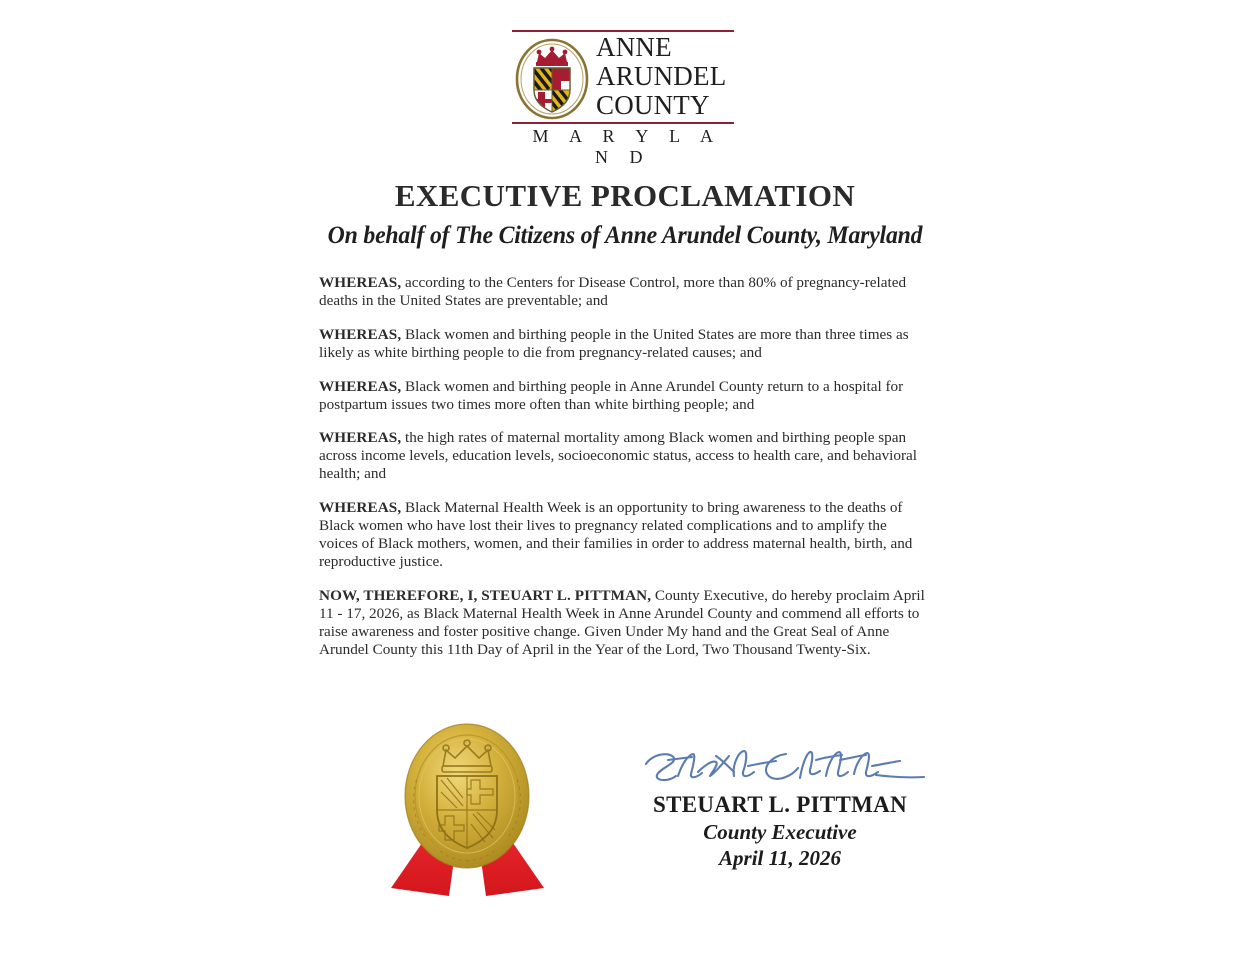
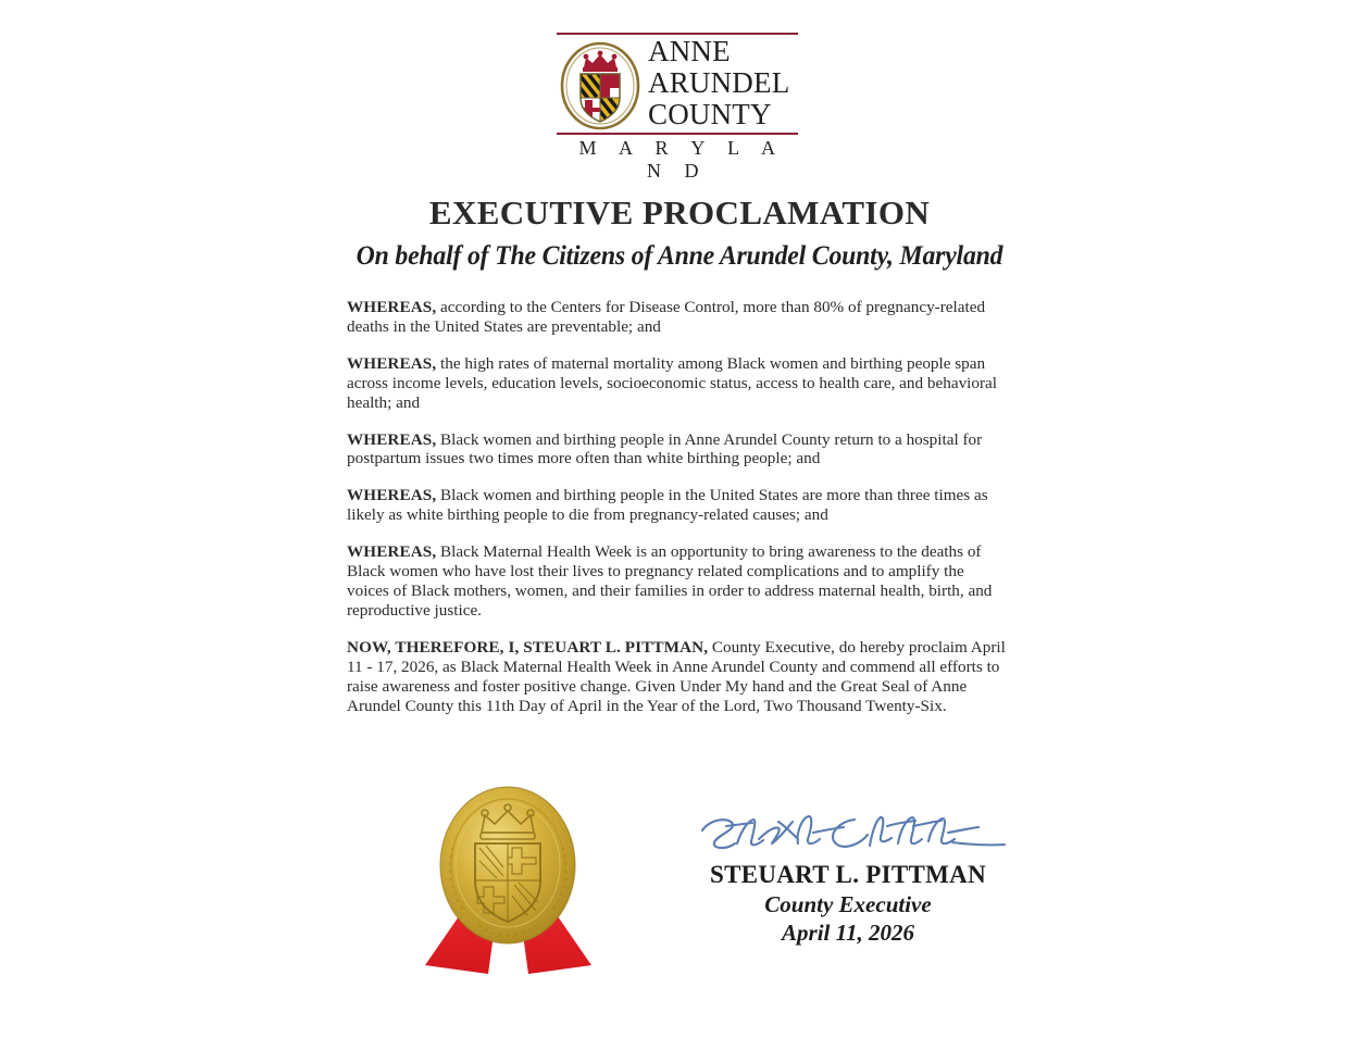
  ANNE
  ARUNDEL
  COUNTY
  M A R Y L A N D
  EXECUTIVE PROCLAMATION
  On behalf of The Citizens of Anne Arundel County, Maryland
  WHEREAS, according to the Centers for Disease Control, more than 80% of pregnancy-related deaths in the United States are preventable; and
- WHEREAS, Black women and birthing people in the United States are more than three times as likely as white birthing people to die from pregnancy-related causes; and
+ WHEREAS, the high rates of maternal mortality among Black women and birthing people span across income levels, education levels, socioeconomic status, access to health care, and behavioral health; and
  WHEREAS, Black women and birthing people in Anne Arundel County return to a hospital for postpartum issues two times more often than white birthing people; and
- WHEREAS, the high rates of maternal mortality among Black women and birthing people span across income levels, education levels, socioeconomic status, access to health care, and behavioral health; and
+ WHEREAS, Black women and birthing people in the United States are more than three times as likely as white birthing people to die from pregnancy-related causes; and
  WHEREAS, Black Maternal Health Week is an opportunity to bring awareness to the deaths of Black women who have lost their lives to pregnancy related complications and to amplify the voices of Black mothers, women, and their families in order to address maternal health, birth, and reproductive justice.
  NOW, THEREFORE, I, STEUART L. PITTMAN, County Executive, do hereby proclaim April 11 - 17, 2026, as Black Maternal Health Week in Anne Arundel County and commend all efforts to raise awareness and foster positive change. Given Under My hand and the Great Seal of Anne Arundel County this 11th Day of April in the Year of the Lord, Two Thousand Twenty-Six.
  STEUART L. PITTMAN
  County Executive
  April 11, 2026
